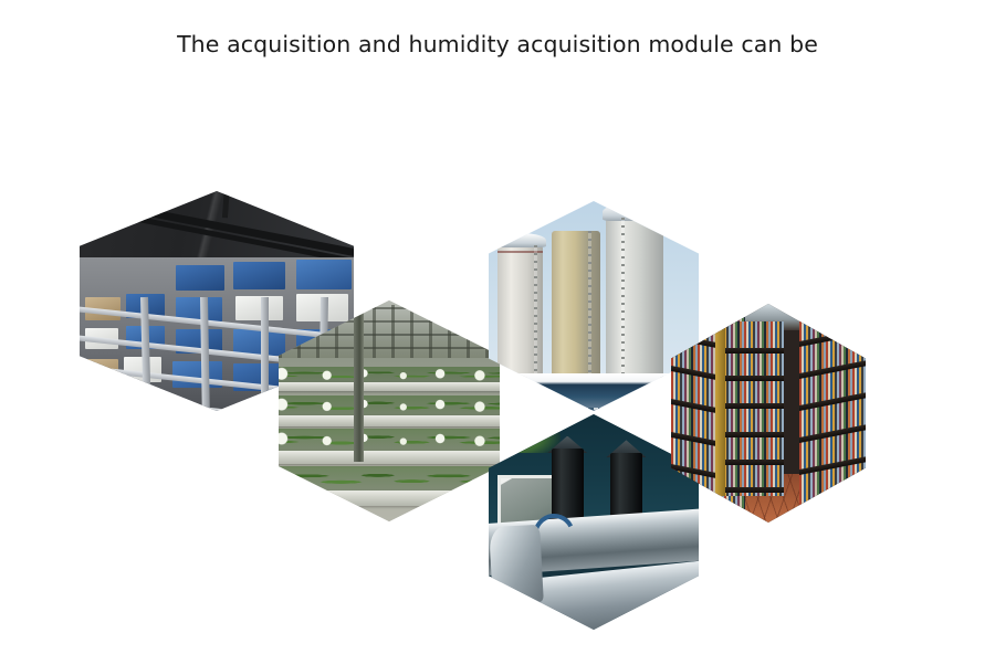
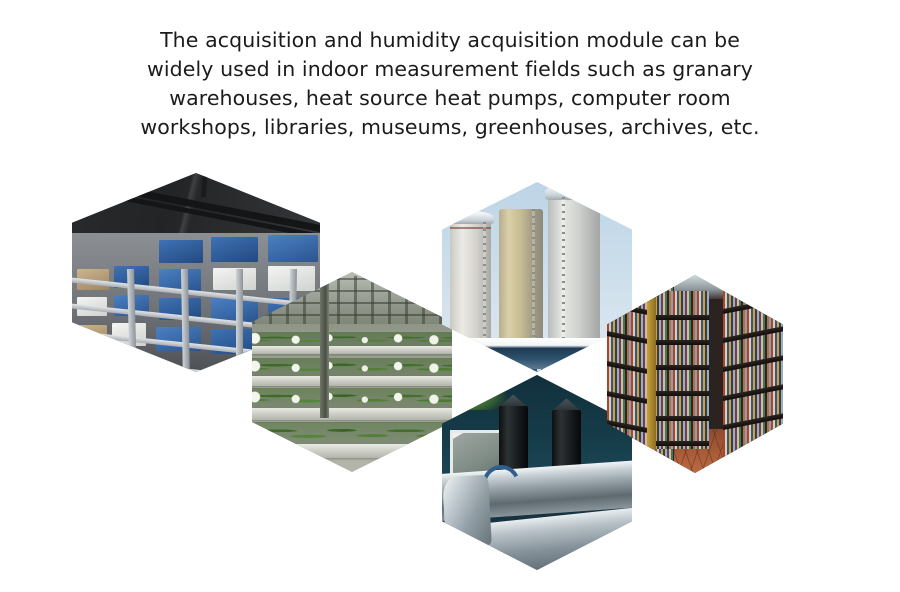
  The acquisition and humidity acquisition module can be
+ widely used in indoor measurement fields such as granary
+ warehouses, heat source heat pumps, computer room
+ workshops, libraries, museums, greenhouses, archives, etc.
